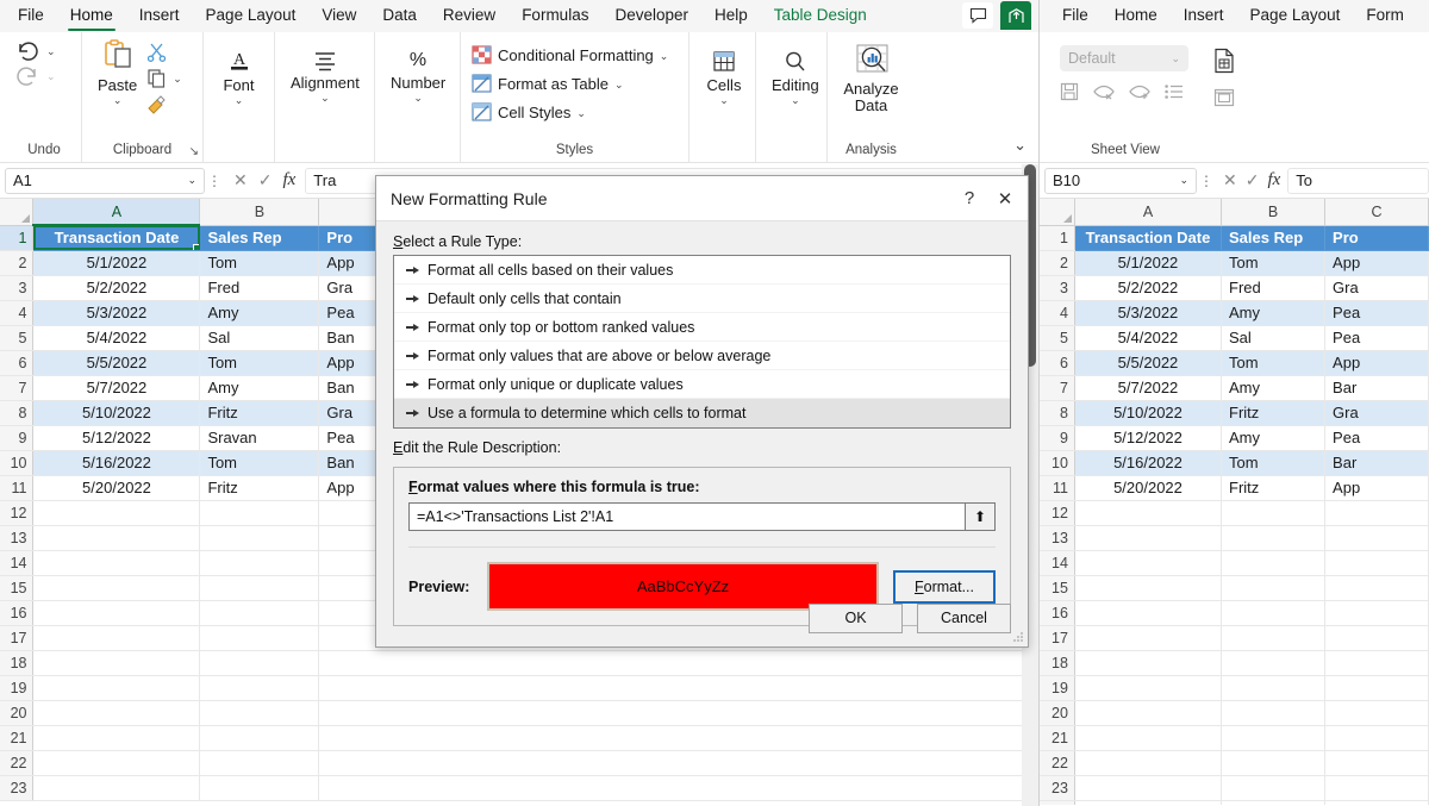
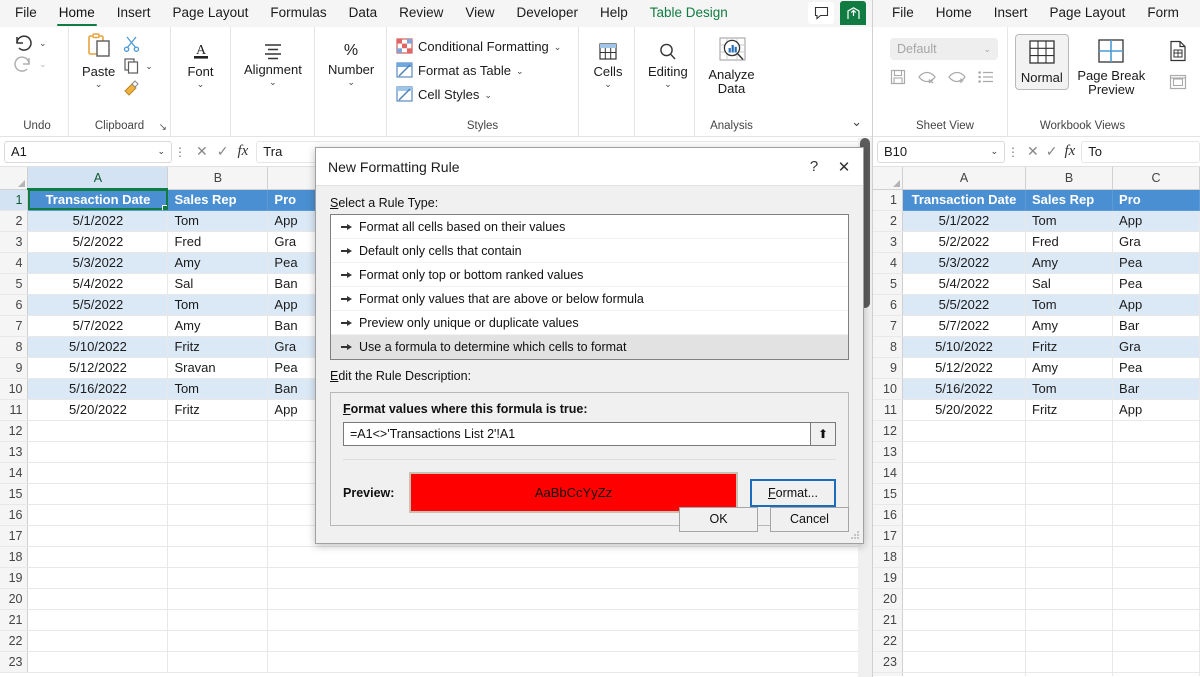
  File
  Home
  Insert
  Page Layout
- View
+ Formulas
  Data
  Review
- Formulas
+ View
  Developer
  Help
  Table Design
  ⌄
  ⌄
  Undo
  Paste
  ⌄
  ⌄
  Clipboard
  ↘
  A
  Font
  ⌄
  Alignment
  ⌄
  %
  Number
  ⌄
  Conditional Formatting
  ⌄
  Format as Table
  ⌄
  Cell Styles
  ⌄
  Styles
  Cells
  ⌄
  Editing
  ⌄
  Analyze Data
  Analysis
  ⌄
  A1
  ⌄
  ⋮
  ✕
  ✓
  fx
  Tra
  1	Transaction Date	Sales Rep	Pro
  2	5/1/2022	Tom	App
  3	5/2/2022	Fred	Gra
  4	5/3/2022	Amy	Pea
  5	5/4/2022	Sal	Ban
  6	5/5/2022	Tom	App
  7	5/7/2022	Amy	Ban
  8	5/10/2022	Fritz	Gra
  9	5/12/2022	Sravan	Pea
  10	5/16/2022	Tom	Ban
  11	5/20/2022	Fritz	App
  12
  13
  14
  15
  16
  17
  18
  19
  20
  21
  22
  23
  File
  Home
  Insert
  Page Layout
  Form
  Default
  ⌄
  Sheet View
+ Normal
+ Page Break Preview
+ Workbook Views
  B10
  ⌄
  ⋮
  ✕
  ✓
  fx
  To
  	A	B	C
  1	Transaction Date	Sales Rep	Pro
  2	5/1/2022	Tom	App
  3	5/2/2022	Fred	Gra
  4	5/3/2022	Amy	Pea
  5	5/4/2022	Sal	Pea
  6	5/5/2022	Tom	App
  7	5/7/2022	Amy	Bar
  8	5/10/2022	Fritz	Gra
  9	5/12/2022	Amy	Pea
  10	5/16/2022	Tom	Bar
  11	5/20/2022	Fritz	App
  12
  13
  14
  15
  16
  17
  18
  19
  20
  21
  22
  23
  New Formatting Rule
  ?
  ✕
  Select a Rule Type:
  Format all cells based on their values
  Default only cells that contain
  Format only top or bottom ranked values
- Format only values that are above or below average
+ Format only values that are above or below formula
- Format only unique or duplicate values
+ Preview only unique or duplicate values
  Use a formula to determine which cells to format
  Edit the Rule Description:
  Format values where this formula is true:
  =A1<>'Transactions List 2'!A1
  ⬆
  Preview:
  AaBbCcYyZz
  F
  ormat...
  OK
  Cancel
